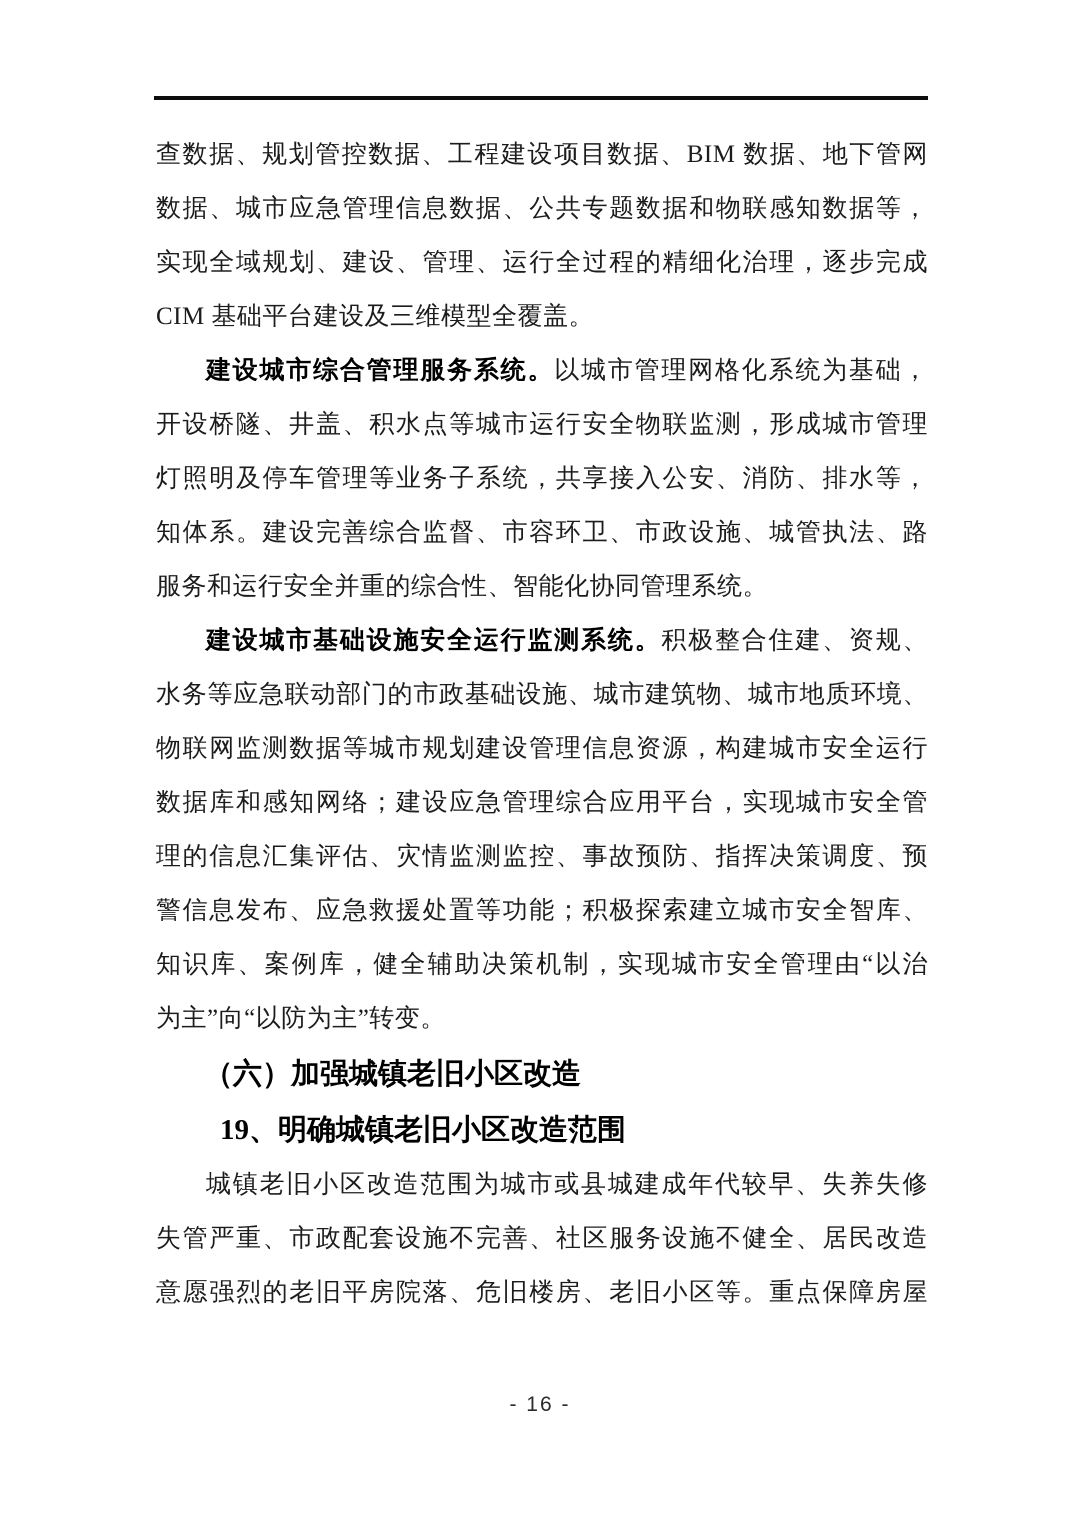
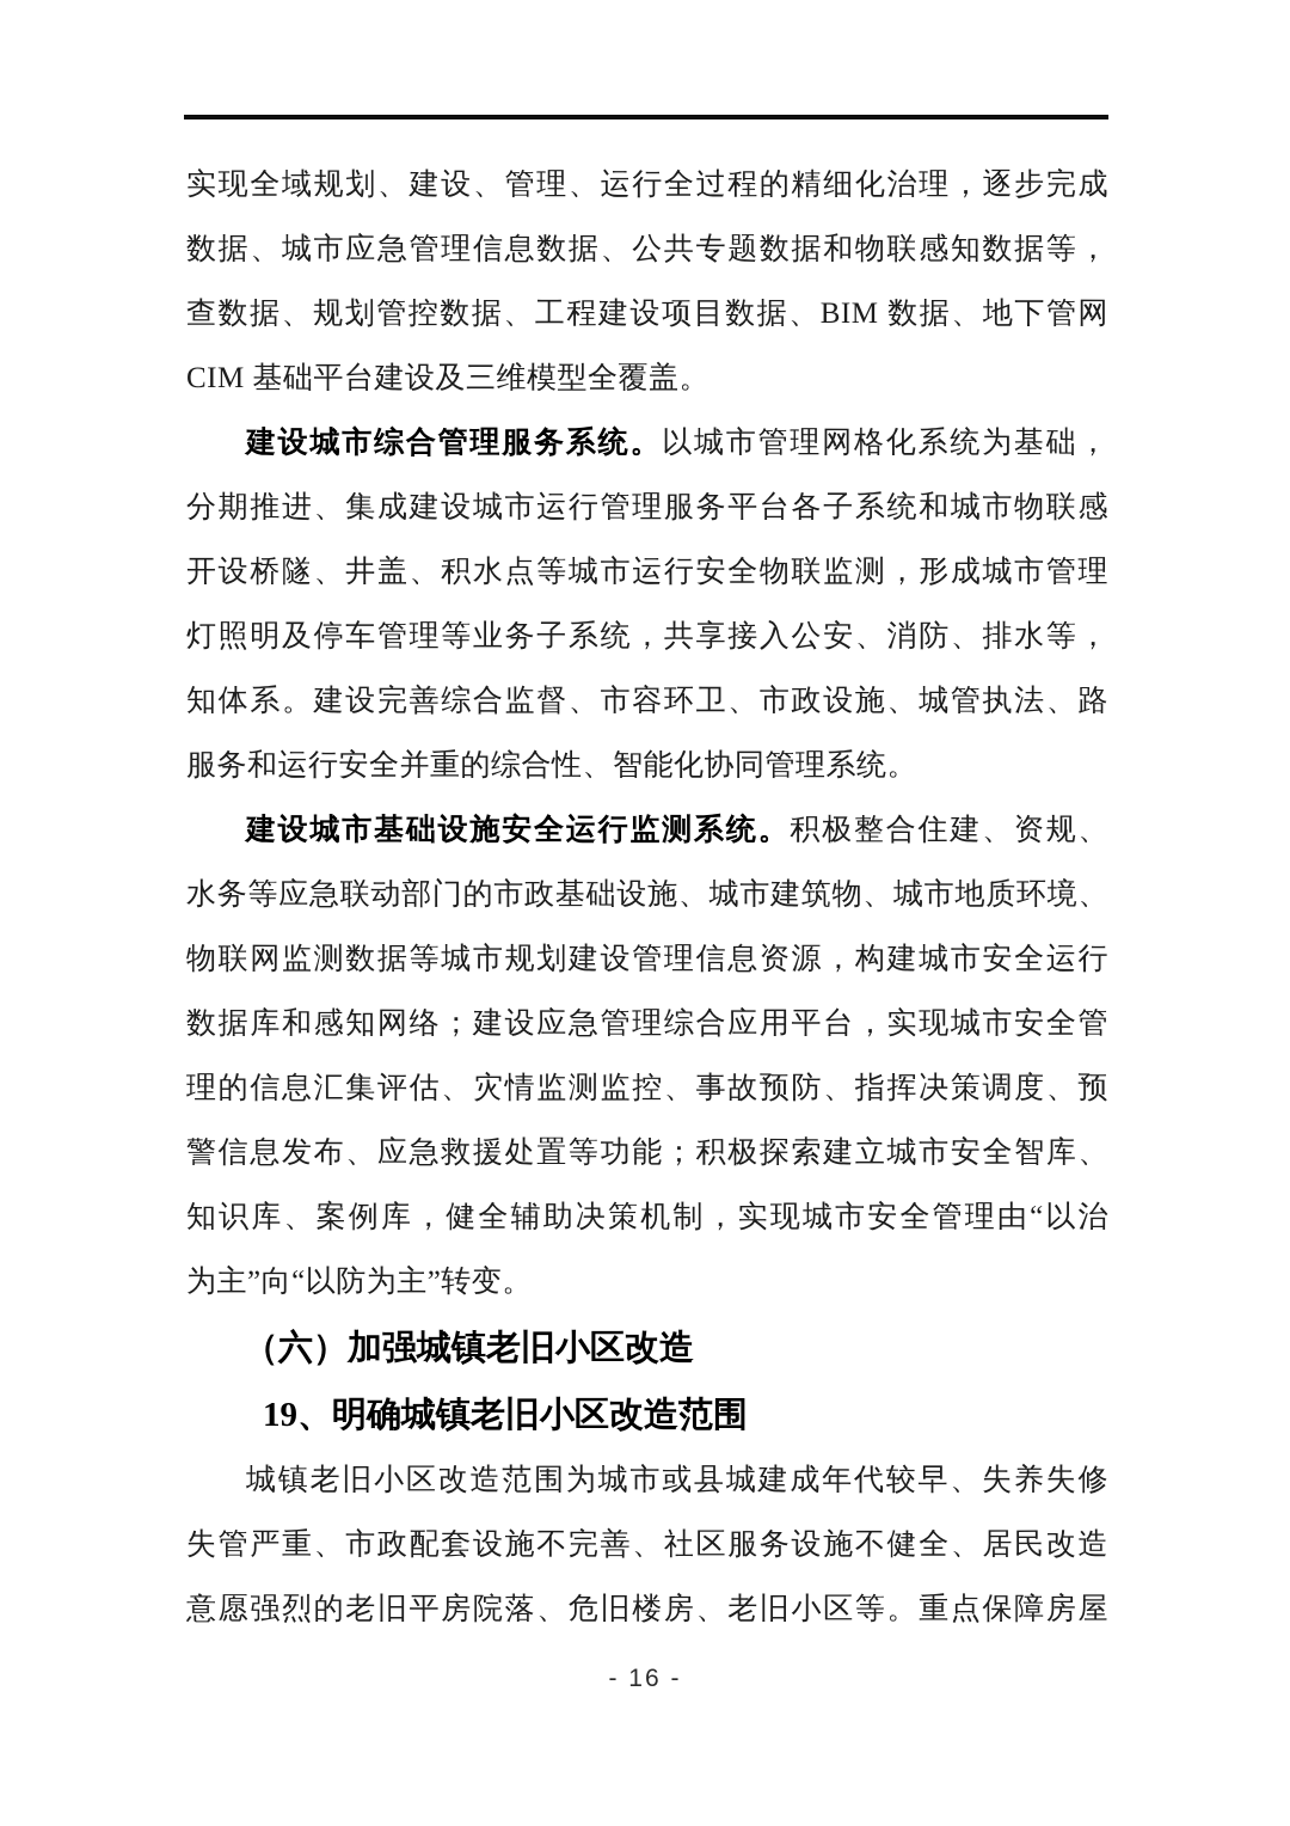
- 查数据、规划管控数据、工程建设项目数据、BIM 数据、地下管网
+ 实现全域规划、建设、管理、运行全过程的精细化治理，逐步完成
  数据、城市应急管理信息数据、公共专题数据和物联感知数据等，
- 实现全域规划、建设、管理、运行全过程的精细化治理，逐步完成
+ 查数据、规划管控数据、工程建设项目数据、BIM 数据、地下管网
  CIM 基础平台建设及三维模型全覆盖。
  建设城市综合管理服务系统。以城市管理网格化系统为基础，
+ 分期推进、集成建设城市运行管理服务平台各子系统和城市物联感
  开设桥隧、井盖、积水点等城市运行安全物联监测，形成城市管理
  灯照明及停车管理等业务子系统，共享接入公安、消防、排水等，
  知体系。建设完善综合监督、市容环卫、市政设施、城管执法、路
  服务和运行安全并重的综合性、智能化协同管理系统。
  建设城市基础设施安全运行监测系统。积极整合住建、资规、
  水务等应急联动部门的市政基础设施、城市建筑物、城市地质环境、
  物联网监测数据等城市规划建设管理信息资源，构建城市安全运行
  数据库和感知网络；建设应急管理综合应用平台，实现城市安全管
  理的信息汇集评估、灾情监测监控、事故预防、指挥决策调度、预
  警信息发布、应急救援处置等功能；积极探索建立城市安全智库、
  知识库、案例库，健全辅助决策机制，实现城市安全管理由“以治
  为主”向“以防为主”转变。
  （六）加强城镇老旧小区改造
  19、明确城镇老旧小区改造范围
  城镇老旧小区改造范围为城市或县城建成年代较早、失养失修
  失管严重、市政配套设施不完善、社区服务设施不健全、居民改造
  意愿强烈的老旧平房院落、危旧楼房、老旧小区等。重点保障房屋
  - 16 -
